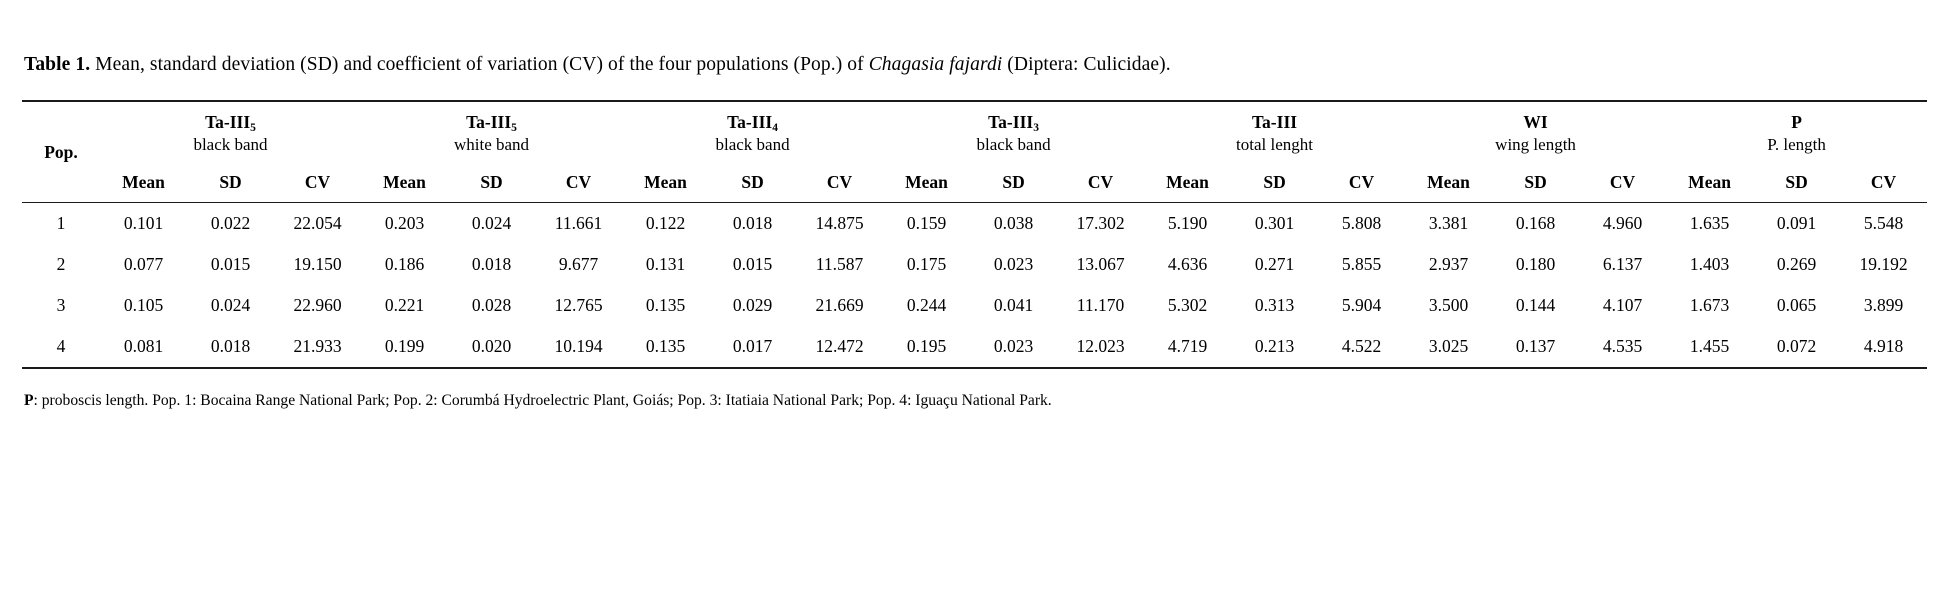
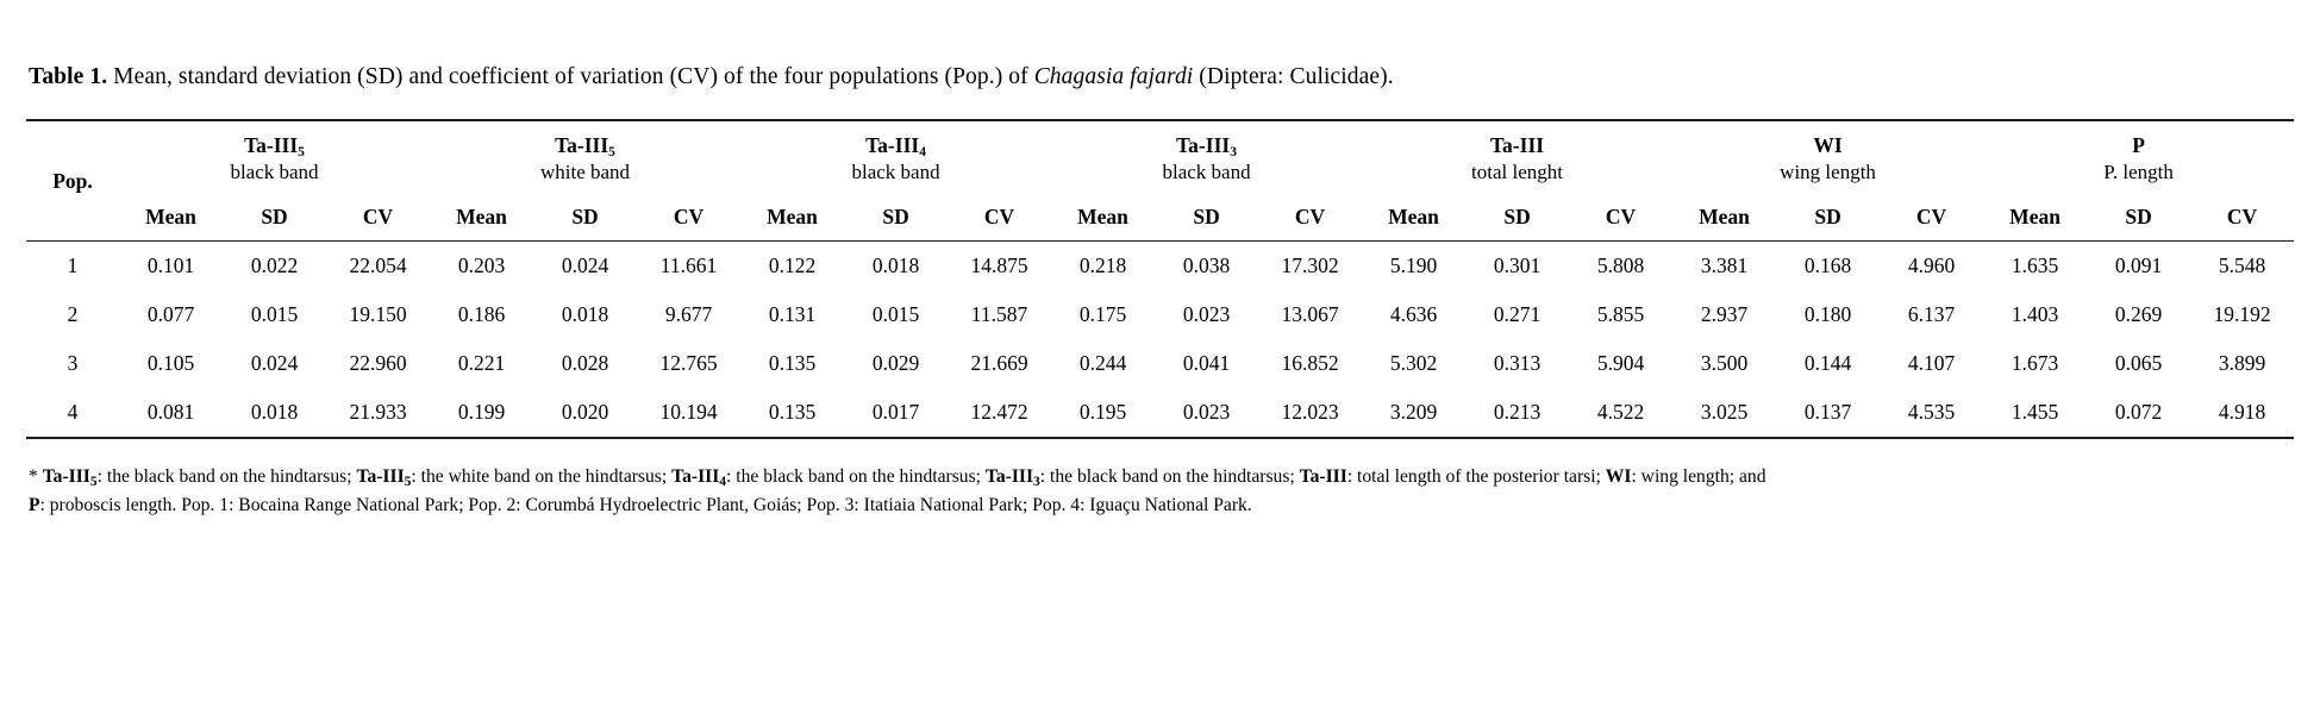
  Table 1. Mean, standard deviation (SD) and coefficient of variation (CV) of the four populations (Pop.) of Chagasia fajardi (Diptera: Culicidae).
  Pop.	Ta-III5 black band	Ta-III5 white band	Ta-III4 black band	Ta-III3 black band	Ta-III total lenght	WI wing length	P P. length
  Mean	SD	CV	Mean	SD	CV	Mean	SD	CV	Mean	SD	CV	Mean	SD	CV	Mean	SD	CV	Mean	SD	CV
- 1	0.101	0.022	22.054	0.203	0.024	11.661	0.122	0.018	14.875	0.159	0.038	17.302	5.190	0.301	5.808	3.381	0.168	4.960	1.635	0.091	5.548
+ 1	0.101	0.022	22.054	0.203	0.024	11.661	0.122	0.018	14.875	0.218	0.038	17.302	5.190	0.301	5.808	3.381	0.168	4.960	1.635	0.091	5.548
  2	0.077	0.015	19.150	0.186	0.018	9.677	0.131	0.015	11.587	0.175	0.023	13.067	4.636	0.271	5.855	2.937	0.180	6.137	1.403	0.269	19.192
- 3	0.105	0.024	22.960	0.221	0.028	12.765	0.135	0.029	21.669	0.244	0.041	11.170	5.302	0.313	5.904	3.500	0.144	4.107	1.673	0.065	3.899
+ 3	0.105	0.024	22.960	0.221	0.028	12.765	0.135	0.029	21.669	0.244	0.041	16.852	5.302	0.313	5.904	3.500	0.144	4.107	1.673	0.065	3.899
- 4	0.081	0.018	21.933	0.199	0.020	10.194	0.135	0.017	12.472	0.195	0.023	12.023	4.719	0.213	4.522	3.025	0.137	4.535	1.455	0.072	4.918
+ 4	0.081	0.018	21.933	0.199	0.020	10.194	0.135	0.017	12.472	0.195	0.023	12.023	3.209	0.213	4.522	3.025	0.137	4.535	1.455	0.072	4.918
+ * Ta-III5: the black band on the hindtarsus; Ta-III5: the white band on the hindtarsus; Ta-III4: the black band on the hindtarsus; Ta-III3: the black band on the hindtarsus; Ta-III: total length of the posterior tarsi; WI: wing length; and
  P: proboscis length. Pop. 1: Bocaina Range National Park; Pop. 2: Corumbá Hydroelectric Plant, Goiás; Pop. 3: Itatiaia National Park; Pop. 4: Iguaçu National Park.
